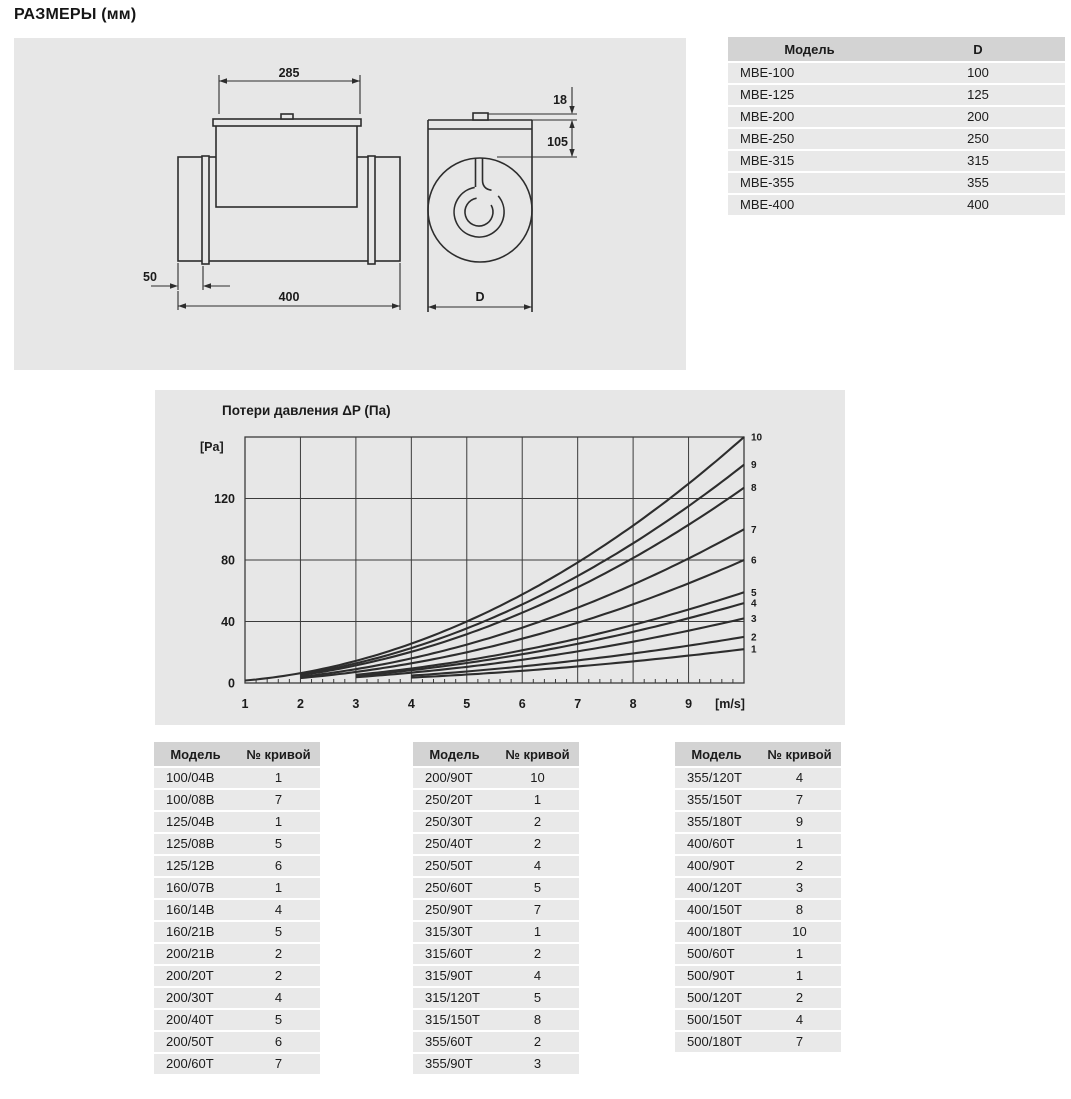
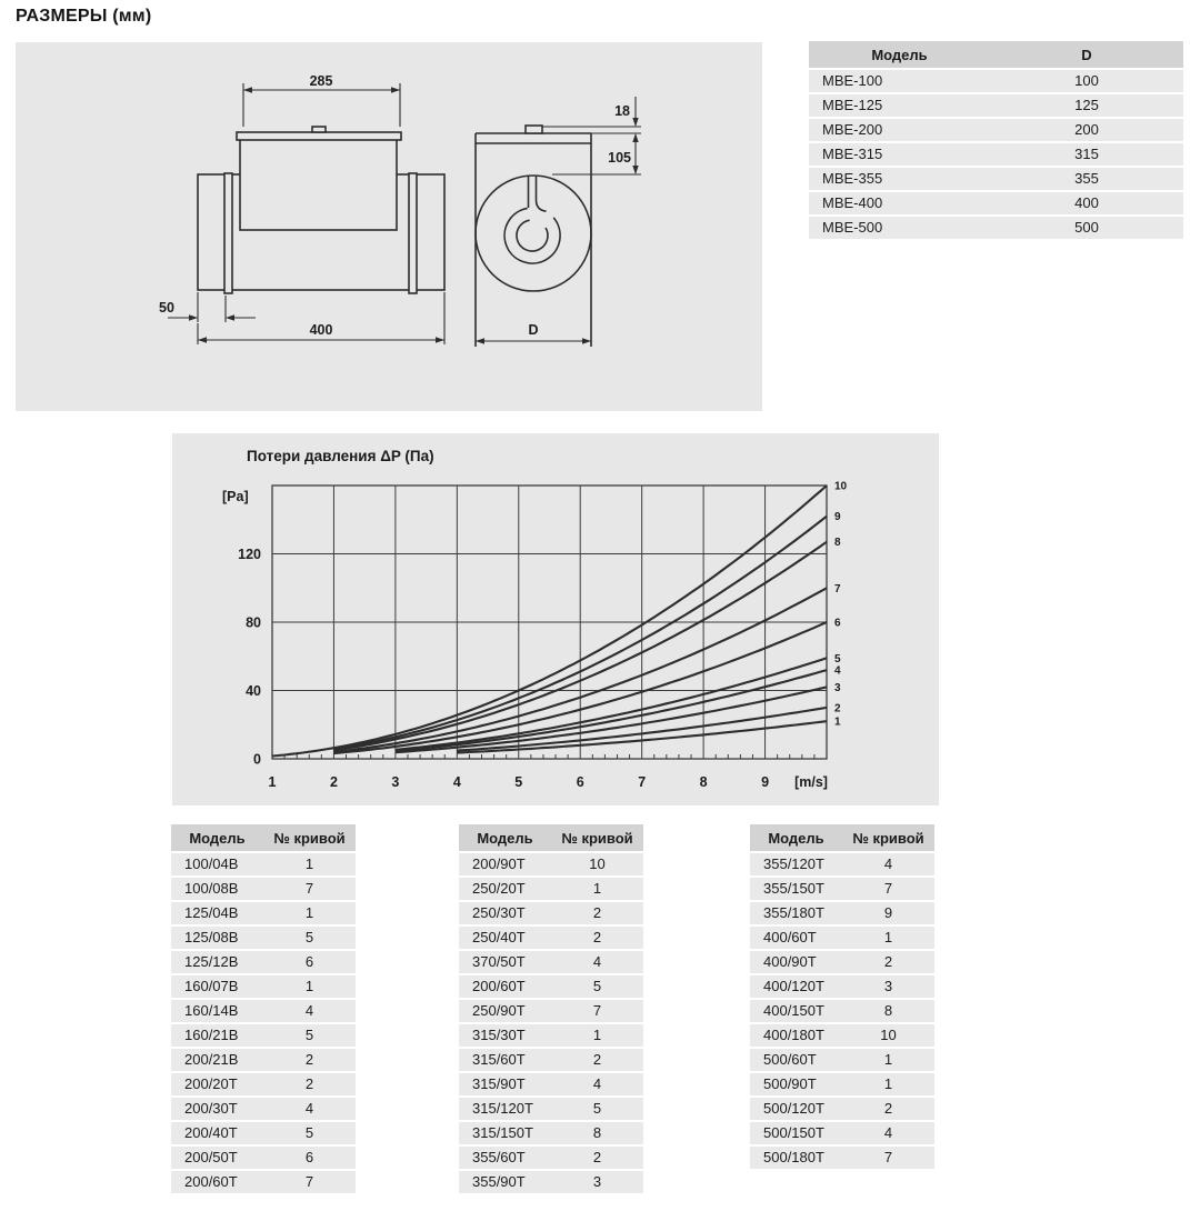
  РАЗМЕРЫ (мм)
  285
  50
  400
  18
  105
  D
  Модель	D
  МВЕ-100	100
  МВЕ-125	125
  МВЕ-200	200
- МВЕ-250	250
  МВЕ-315	315
  МВЕ-355	355
  МВЕ-400	400
+ МВЕ-500	500
  Потери давления ΔP (Па)
  1
  2
  3
  4
  5
  6
  7
  8
  9
  10
  1
  2
  3
  4
  5
  6
  7
  8
  9
  [m/s]
  0
  40
  80
  120
  [Pa]
  Модель	№ кривой
  100/04B	1
  100/08B	7
  125/04B	1
  125/08B	5
  125/12B	6
  160/07B	1
  160/14B	4
  160/21B	5
  200/21B	2
  200/20T	2
  200/30T	4
  200/40T	5
  200/50T	6
  200/60T	7
  Модель	№ кривой
  200/90T	10
  250/20T	1
  250/30T	2
  250/40T	2
- 250/50T	4
+ 370/50T	4
- 250/60T	5
+ 200/60T	5
  250/90T	7
  315/30T	1
  315/60T	2
  315/90T	4
  315/120T	5
  315/150T	8
  355/60T	2
  355/90T	3
  Модель	№ кривой
  355/120T	4
  355/150T	7
  355/180T	9
  400/60T	1
  400/90T	2
  400/120T	3
  400/150T	8
  400/180T	10
  500/60T	1
  500/90T	1
  500/120T	2
  500/150T	4
  500/180T	7
